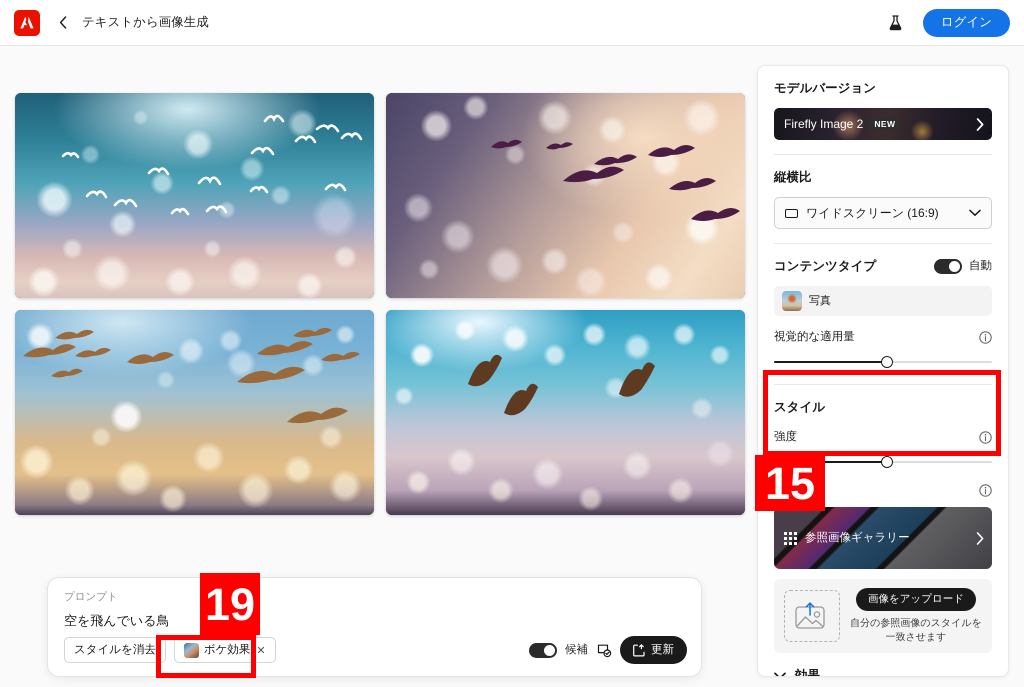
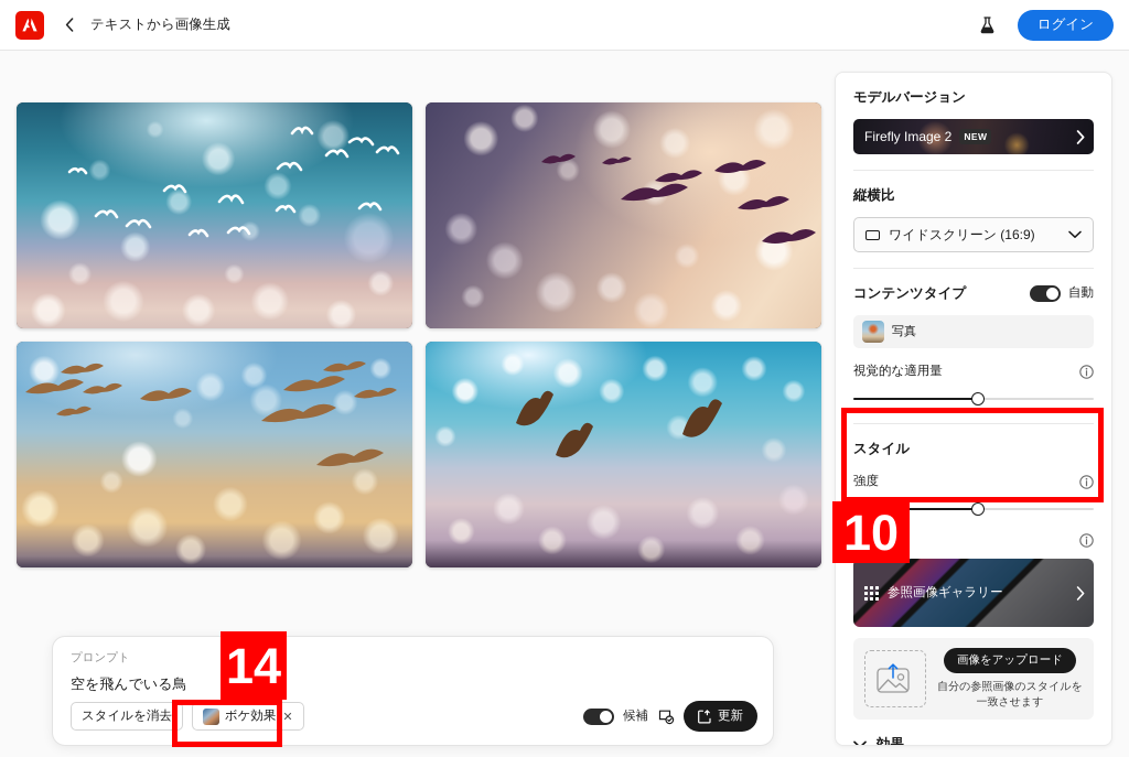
  テキストから画像生成
  ログイン
  プロンプト
  空を飛んでいる鳥
  スタイルを消去
  ボケ効果
  ✕
  候補
  更新
  モデルバージョン
  Firefly Image 2
  NEW
  縦横比
  ワイドスクリーン (16:9)
  コンテンツタイプ
  自動
  写真
  視覚的な適用量
  スタイル
  強度
  参照画像ギャラリー
  画像をアップロード
  自分の参照画像のスタイルを一致させます
  効果
- 19
+ 14
- 15
+ 10
